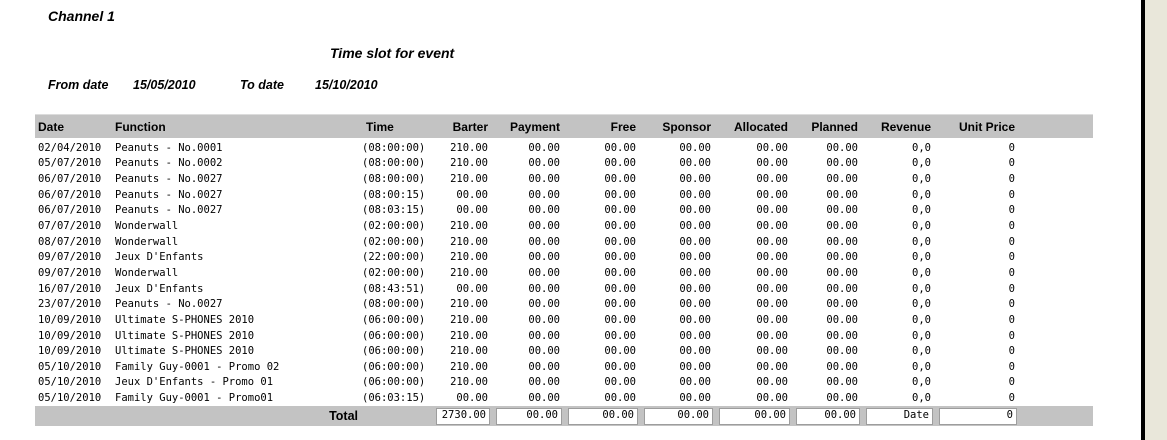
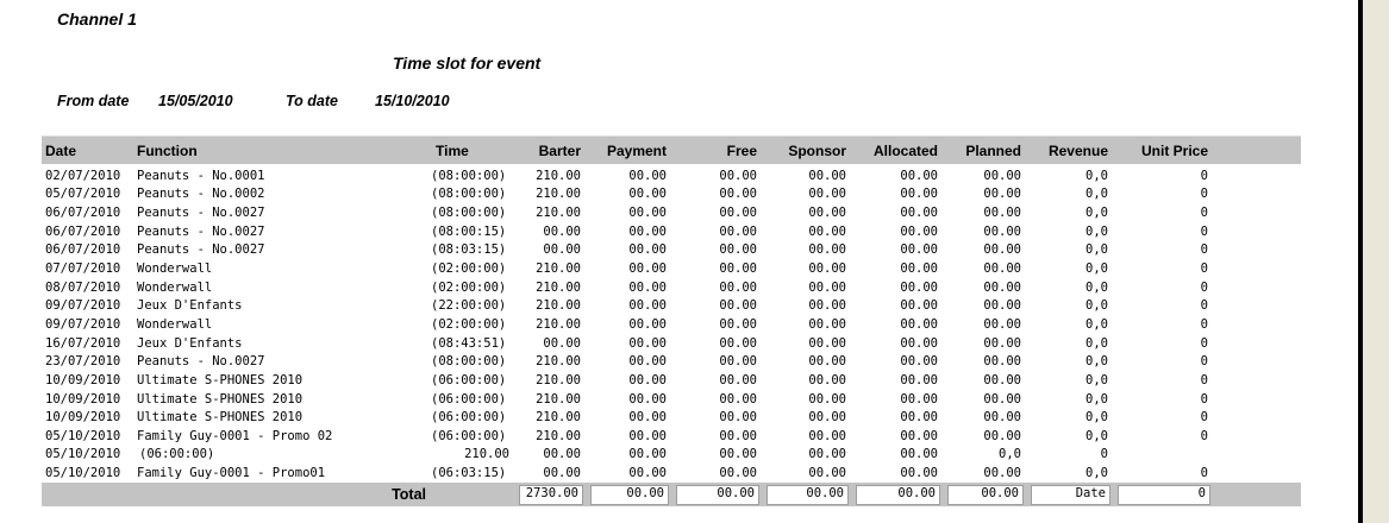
  Channel 1
  Time slot for event
  From date
  15/05/2010
  To date
  15/10/2010
  Date
  Function
  Time
  Barter
  Payment
  Free
  Sponsor
  Allocated
  Planned
  Revenue
  Unit Price
- 02/04/2010
+ 02/07/2010
  Peanuts - No.0001
  (08:00:00)
  210.00
  00.00
  00.00
  00.00
  00.00
  00.00
  0,0
  0
  05/07/2010
  Peanuts - No.0002
  (08:00:00)
  210.00
  00.00
  00.00
  00.00
  00.00
  00.00
  0,0
  0
  06/07/2010
  Peanuts - No.0027
  (08:00:00)
  210.00
  00.00
  00.00
  00.00
  00.00
  00.00
  0,0
  0
  06/07/2010
  Peanuts - No.0027
  (08:00:15)
  00.00
  00.00
  00.00
  00.00
  00.00
  00.00
  0,0
  0
  06/07/2010
  Peanuts - No.0027
  (08:03:15)
  00.00
  00.00
  00.00
  00.00
  00.00
  00.00
  0,0
  0
  07/07/2010
  Wonderwall
  (02:00:00)
  210.00
  00.00
  00.00
  00.00
  00.00
  00.00
  0,0
  0
  08/07/2010
  Wonderwall
  (02:00:00)
  210.00
  00.00
  00.00
  00.00
  00.00
  00.00
  0,0
  0
  09/07/2010
  Jeux D'Enfants
  (22:00:00)
  210.00
  00.00
  00.00
  00.00
  00.00
  00.00
  0,0
  0
  09/07/2010
  Wonderwall
  (02:00:00)
  210.00
  00.00
  00.00
  00.00
  00.00
  00.00
  0,0
  0
  16/07/2010
  Jeux D'Enfants
  (08:43:51)
  00.00
  00.00
  00.00
  00.00
  00.00
  00.00
  0,0
  0
  23/07/2010
  Peanuts - No.0027
  (08:00:00)
  210.00
  00.00
  00.00
  00.00
  00.00
  00.00
  0,0
  0
  10/09/2010
  Ultimate S-PHONES 2010
  (06:00:00)
  210.00
  00.00
  00.00
  00.00
  00.00
  00.00
  0,0
  0
  10/09/2010
  Ultimate S-PHONES 2010
  (06:00:00)
  210.00
  00.00
  00.00
  00.00
  00.00
  00.00
  0,0
  0
  10/09/2010
  Ultimate S-PHONES 2010
  (06:00:00)
  210.00
  00.00
  00.00
  00.00
  00.00
  00.00
  0,0
  0
  05/10/2010
  Family Guy-0001 - Promo 02
  (06:00:00)
  210.00
  00.00
  00.00
  00.00
  00.00
  00.00
  0,0
  0
  05/10/2010
- Jeux D'Enfants - Promo 01
  (06:00:00)
  210.00
  00.00
  00.00
  00.00
  00.00
  00.00
  0,0
  0
  05/10/2010
  Family Guy-0001 - Promo01
  (06:03:15)
  00.00
  00.00
  00.00
  00.00
  00.00
  00.00
  0,0
  0
  Total
  2730.00
  00.00
  00.00
  00.00
  00.00
  00.00
  Date
  0
